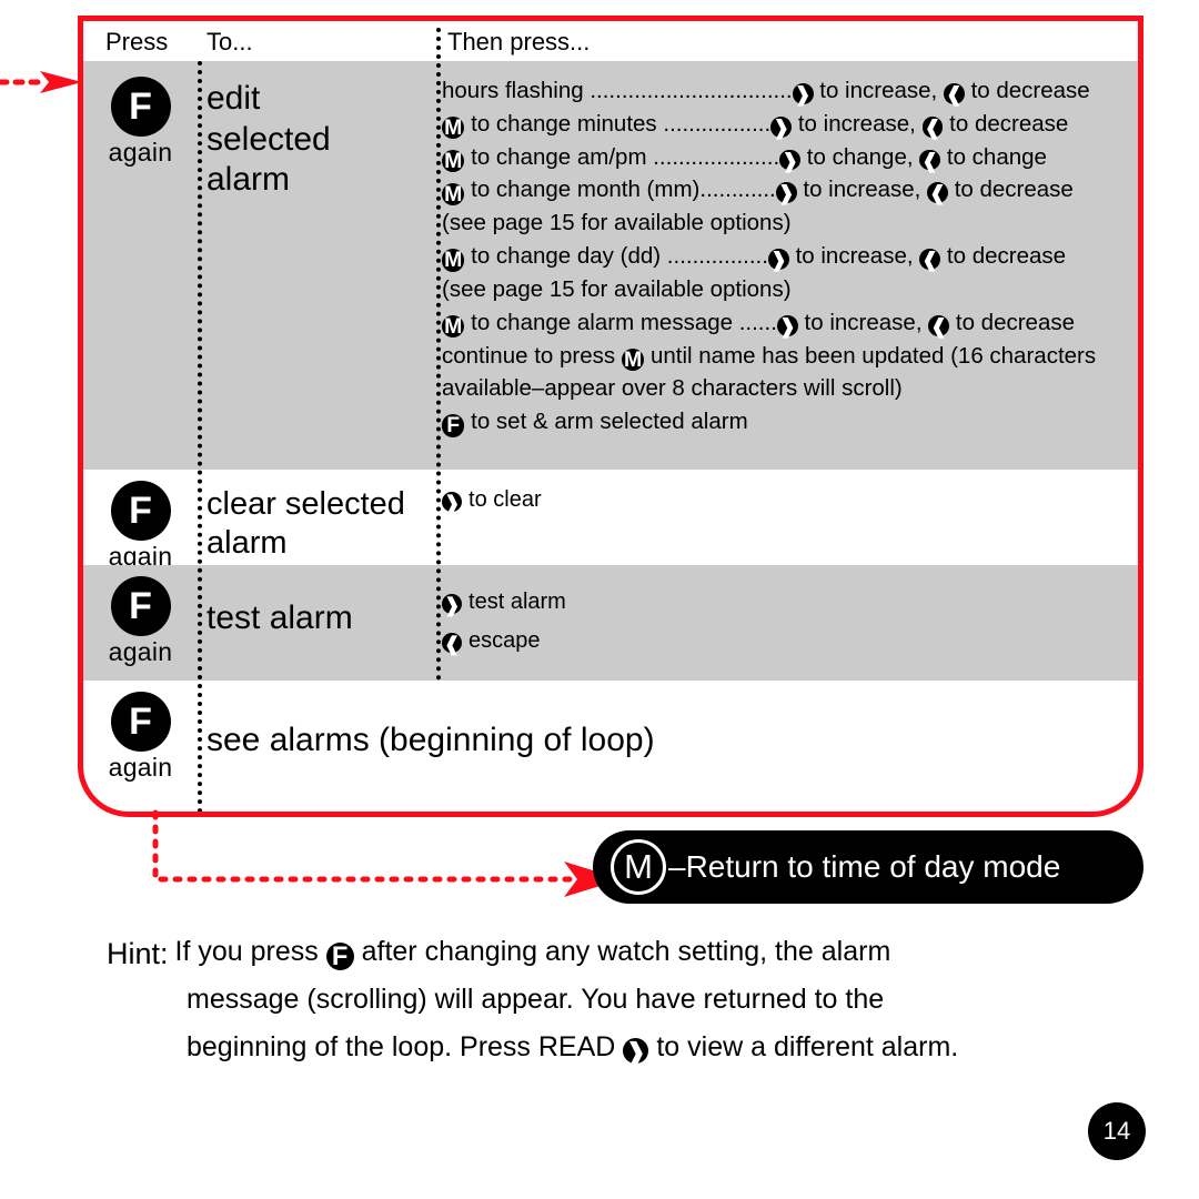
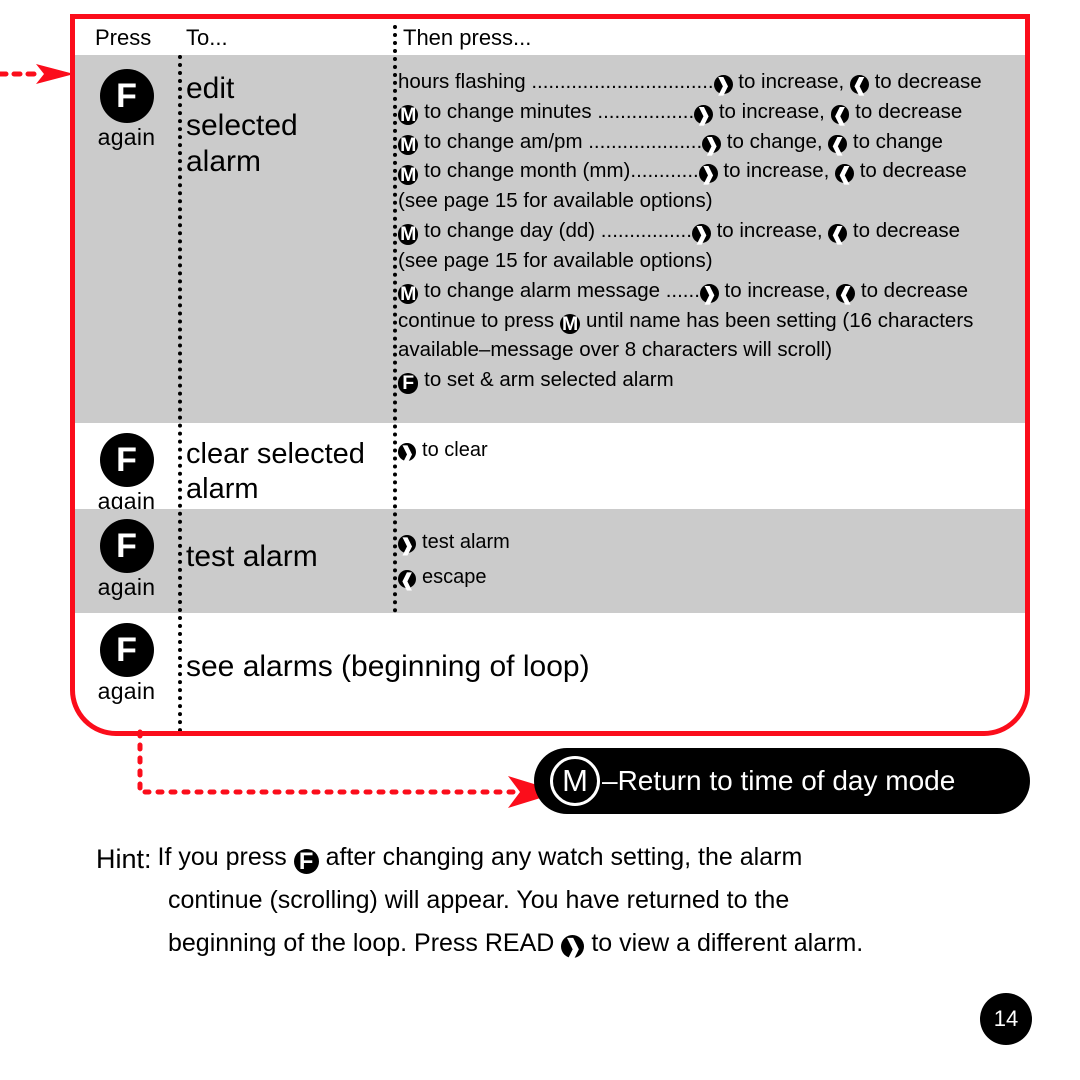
  Press
  To...
  Then press...
  F
  again
  edit
  selected
  alarm
  hours flashing ................................❱ to increase, ❰ to decrease
  M to change minutes .................❱ to increase, ❰ to decrease
  M to change am/pm ....................❱ to change, ❰ to change
  M to change month (mm)............❱ to increase, ❰ to decrease
  (see page 15 for available options)
  M to change day (dd) ................❱ to increase, ❰ to decrease
  (see page 15 for available options)
  M to change alarm message ......❱ to increase, ❰ to decrease
- continue to press M until name has been updated (16 characters
+ continue to press M until name has been setting (16 characters
- available–appear over 8 characters will scroll)
+ available–message over 8 characters will scroll)
  F to set & arm selected alarm
  F
  again
  clear selected
  alarm
  ❱ to clear
  F
  again
  test alarm
  ❱ test alarm
  ❰ escape
  F
  again
  see alarms (beginning of loop)
  M
  –Return to time of day mode
  Hint:
  If you press F after changing any watch setting, the alarm
- message (scrolling) will appear. You have returned to the
+ continue (scrolling) will appear. You have returned to the
  beginning of the loop. Press READ ❱ to view a different alarm.
  14
